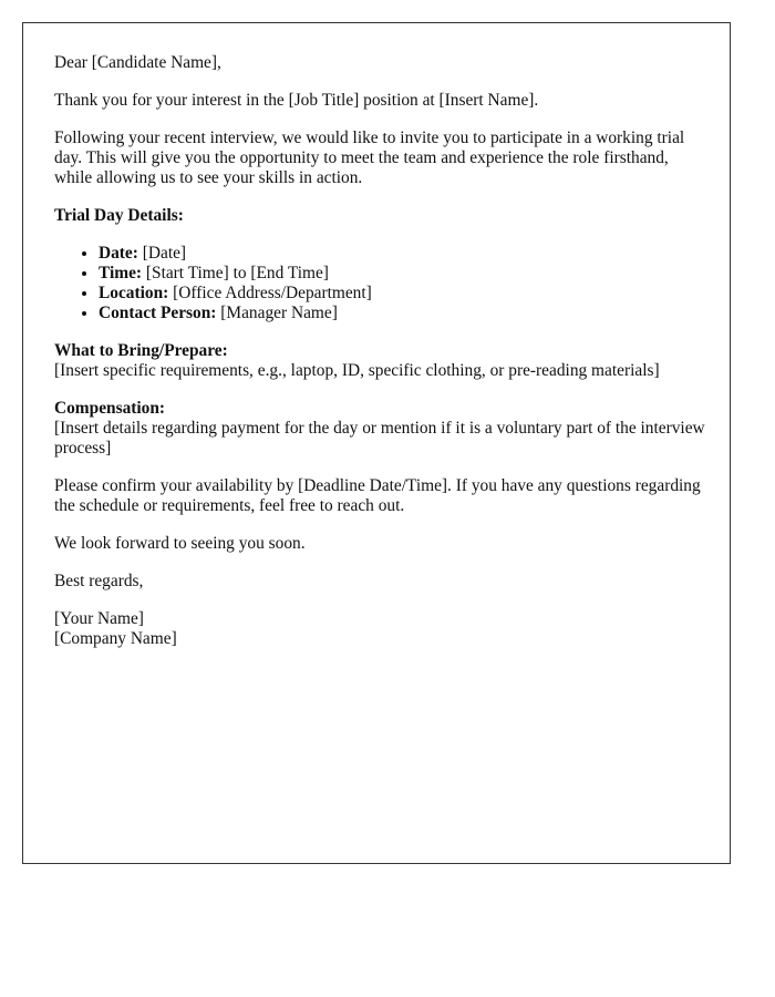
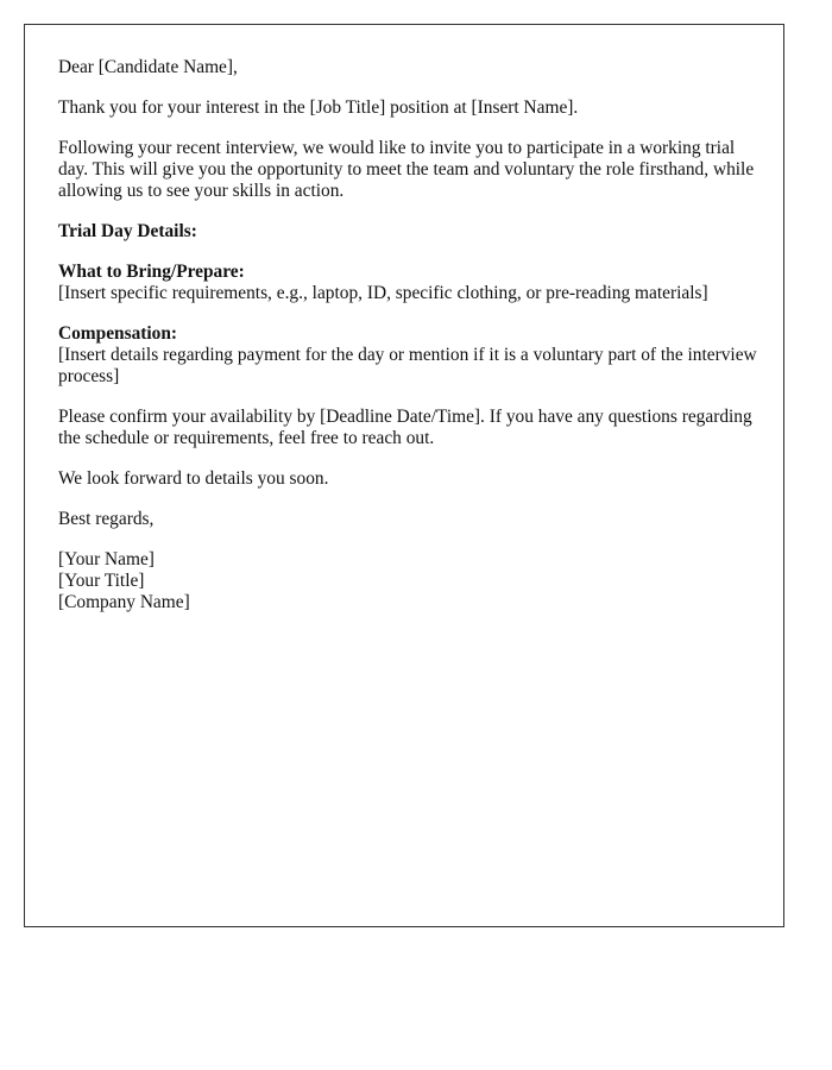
  Dear [Candidate Name],
  Thank you for your interest in the [Job Title] position at [Insert Name].
- Following your recent interview, we would like to invite you to participate in a working trial day. This will give you the opportunity to meet the team and experience the role firsthand, while allowing us to see your skills in action.
+ Following your recent interview, we would like to invite you to participate in a working trial day. This will give you the opportunity to meet the team and voluntary the role firsthand, while allowing us to see your skills in action.
  Trial Day Details:
- Date: [Date]
- Time: [Start Time] to [End Time]
- Location: [Office Address/Department]
- Contact Person: [Manager Name]
  What to Bring/Prepare:
  [Insert specific requirements, e.g., laptop, ID, specific clothing, or pre-reading materials]
  Compensation:
  [Insert details regarding payment for the day or mention if it is a voluntary part of the interview process]
  Please confirm your availability by [Deadline Date/Time]. If you have any questions regarding the schedule or requirements, feel free to reach out.
- We look forward to seeing you soon.
+ We look forward to details you soon.
  Best regards,
  [Your Name]
+ [Your Title]
  [Company Name]
